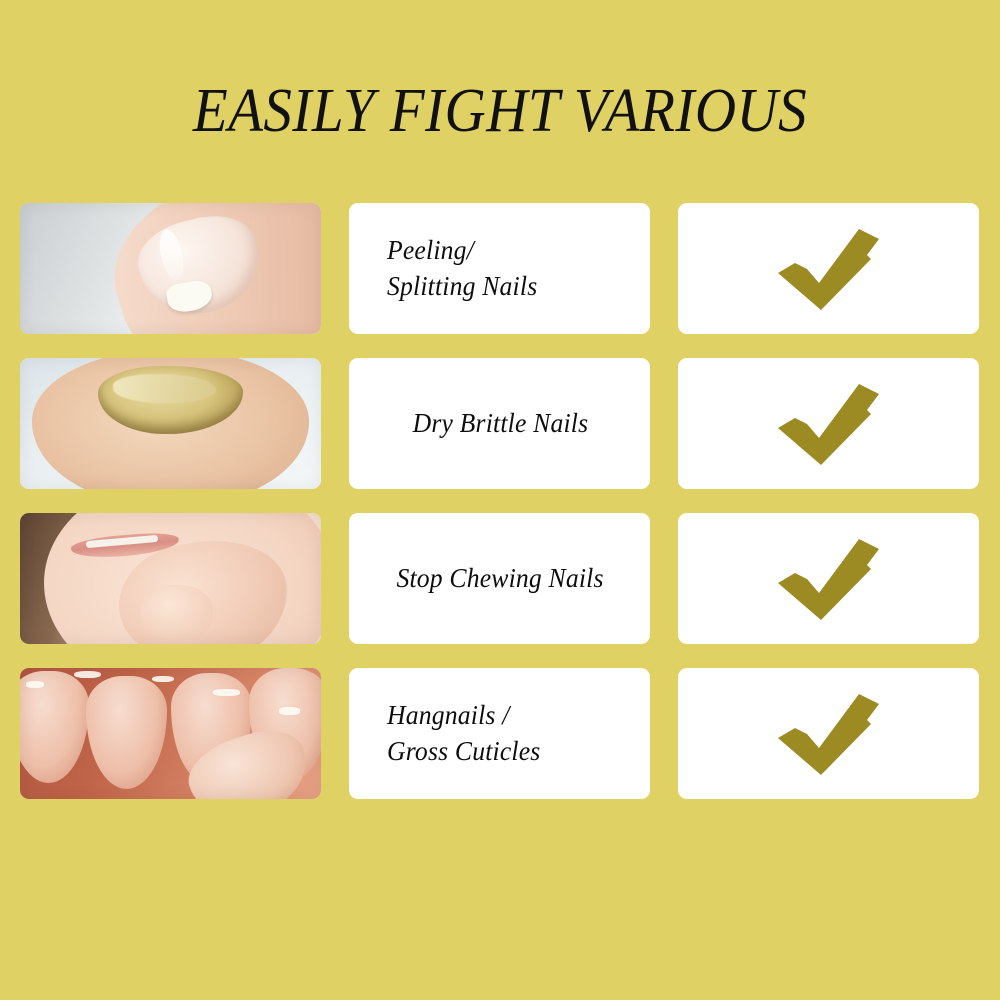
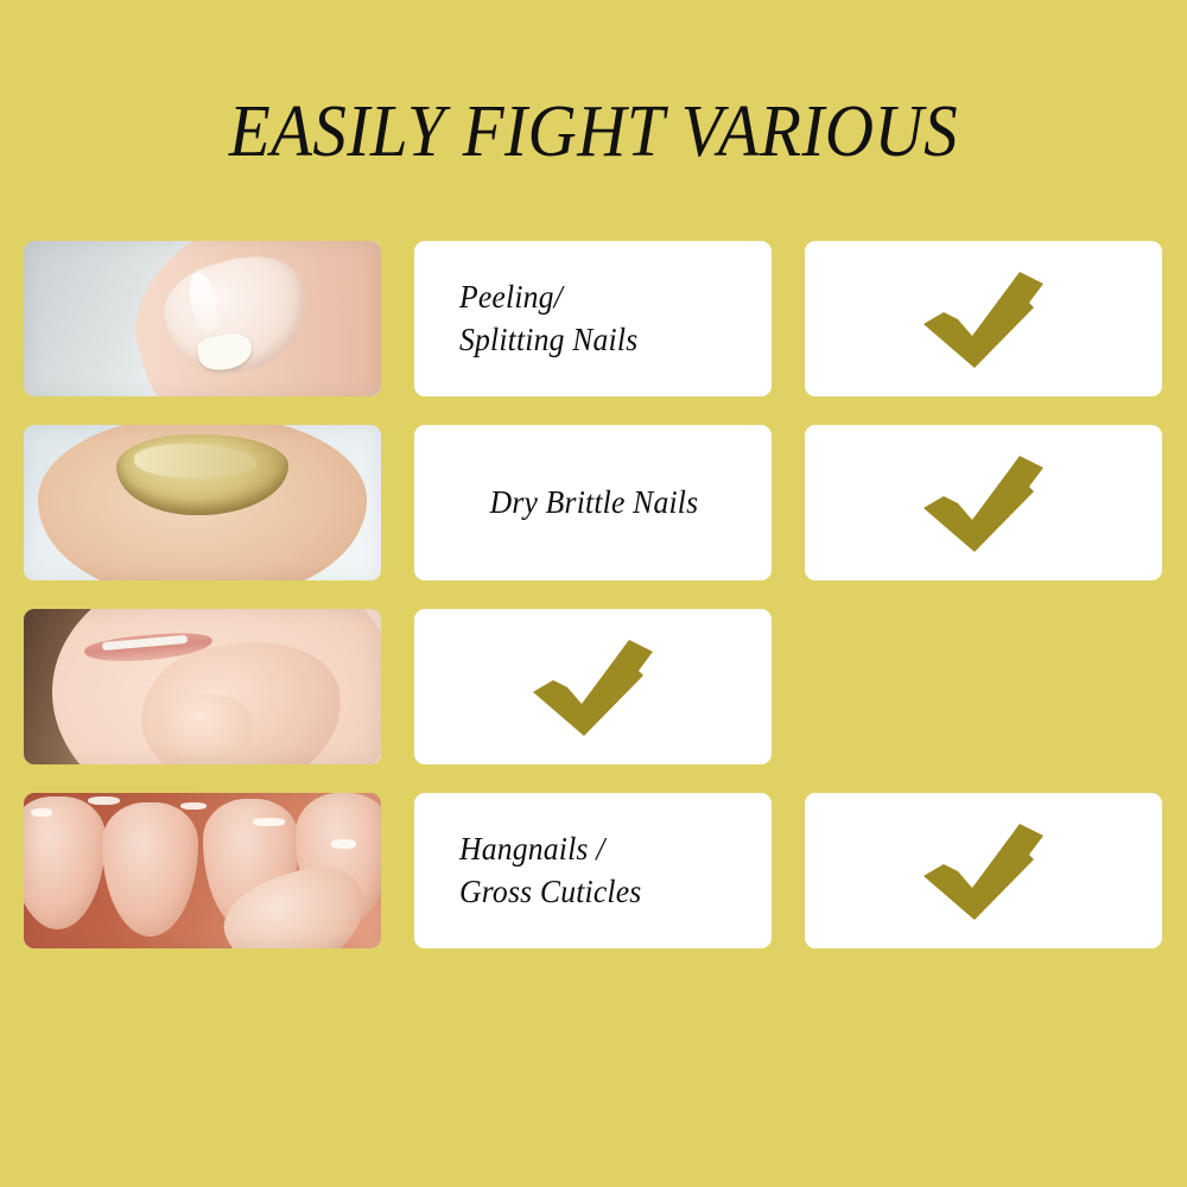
  EASILY FIGHT VARIOUS
  Peeling/
  Splitting Nails
  Dry Brittle Nails
- Stop Chewing Nails
  Hangnails /
  Gross Cuticles
